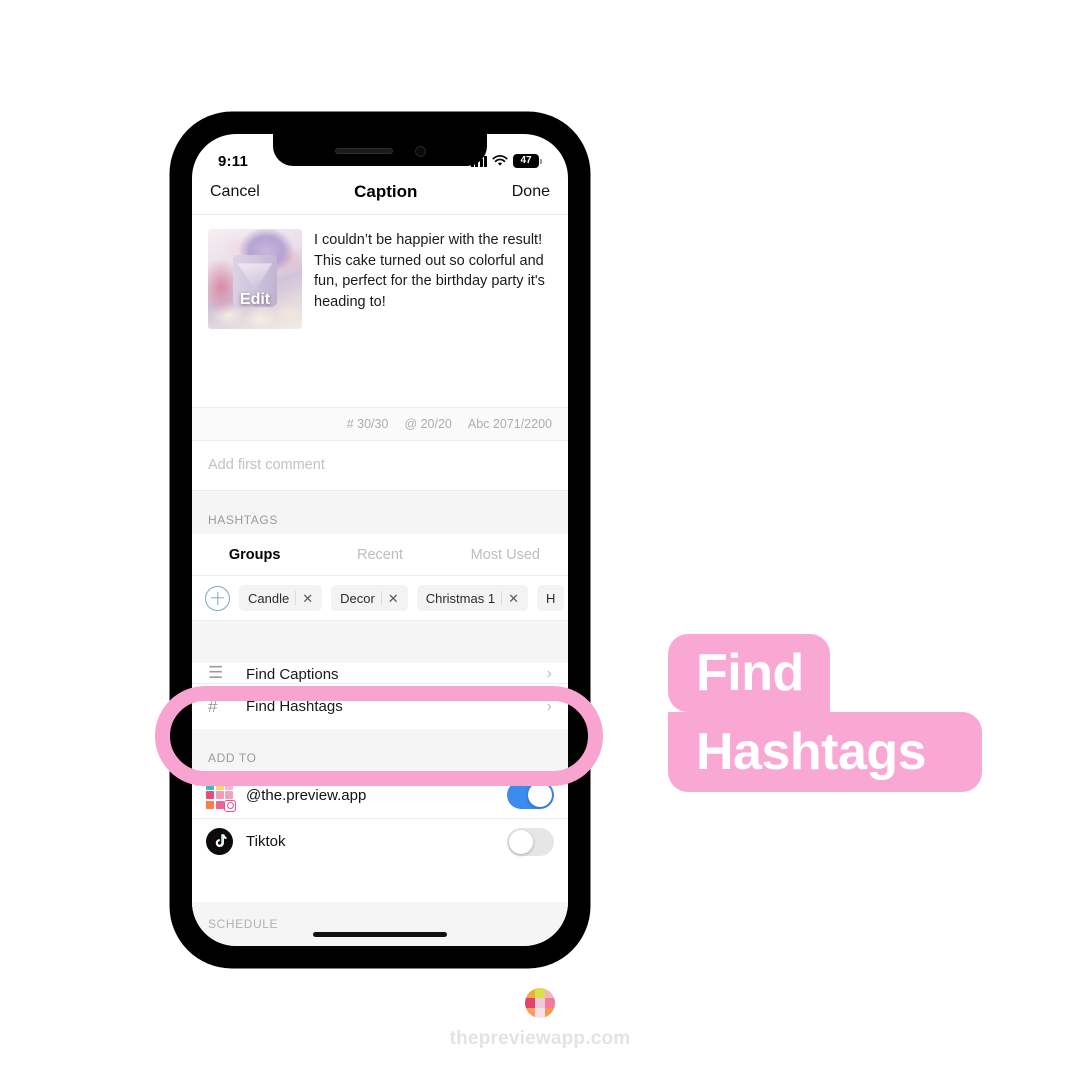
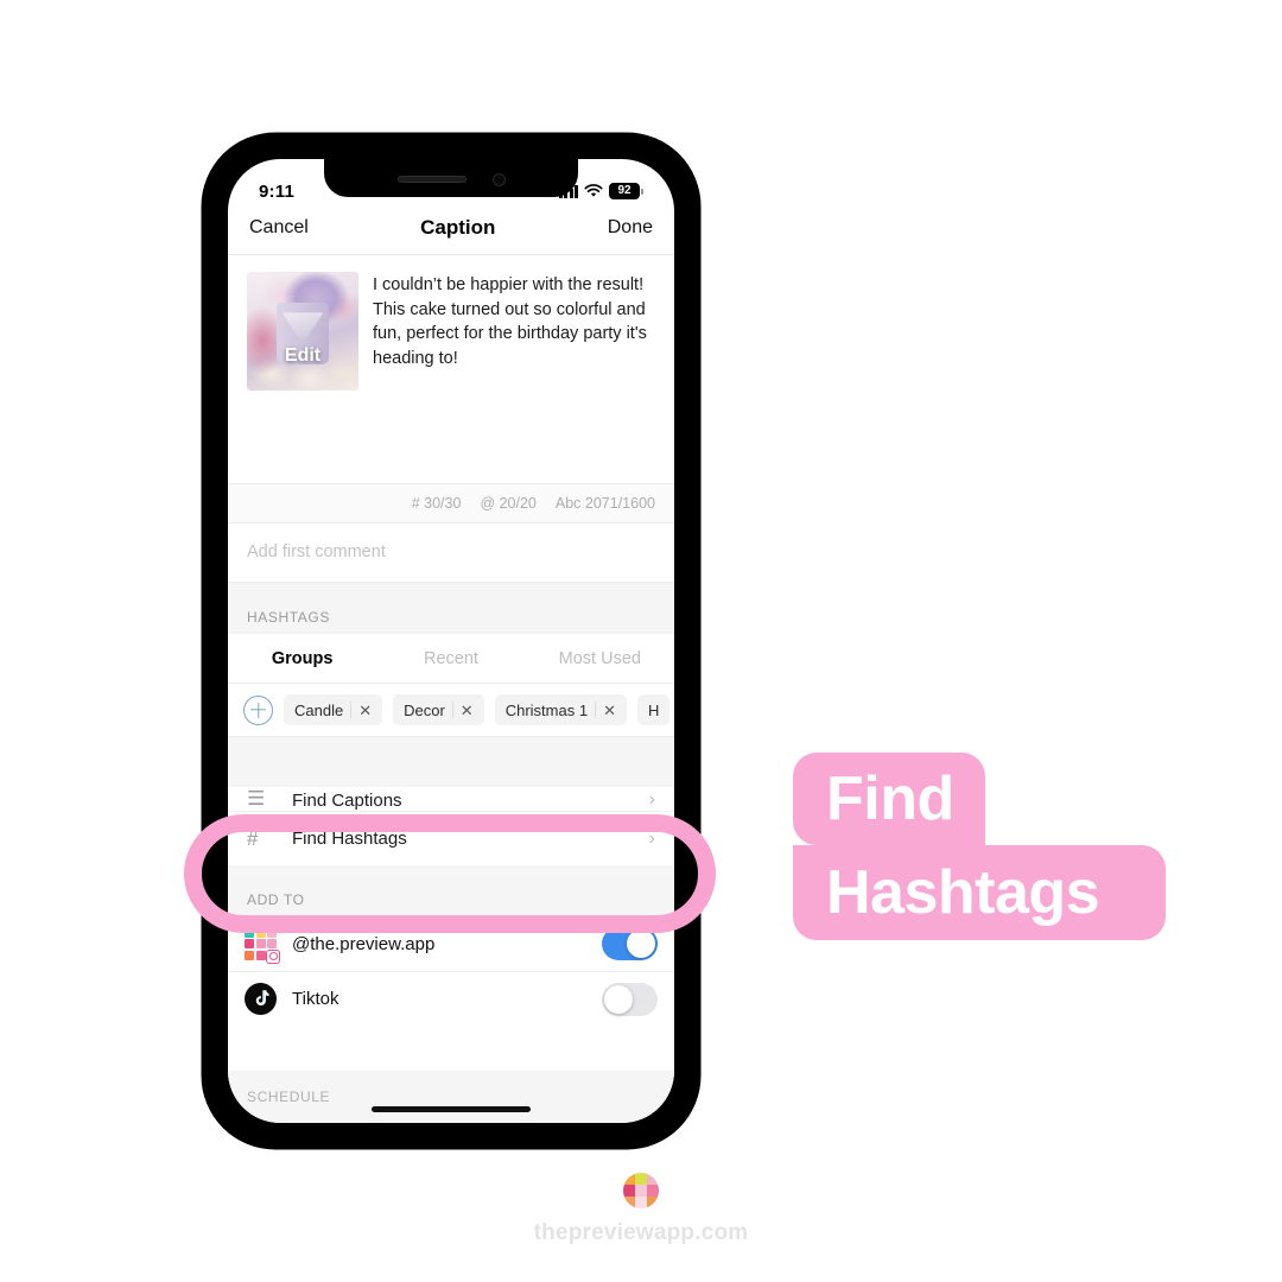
  9:11
- 47
+ 92
  Cancel
  Caption
  Done
  Edit
  I couldn’t be happier with the result! This cake turned out so colorful and fun, perfect for the birthday party it's heading to!
  # 30/30
  @ 20/20
- Abc 2071/2200
+ Abc 2071/1600
  Add first comment
  HASHTAGS
  Groups
  Recent
  Most Used
  Candle
  ✕
  Decor
  ✕
  Christmas 1
  ✕
  H
  ☰
  Find Captions
  ›
  #
  Find Hashtags
  ›
  ADD TO
  @the.preview.app
  Tiktok
  SCHEDULE
  Find
  Hashtags
  thepreviewapp.com
